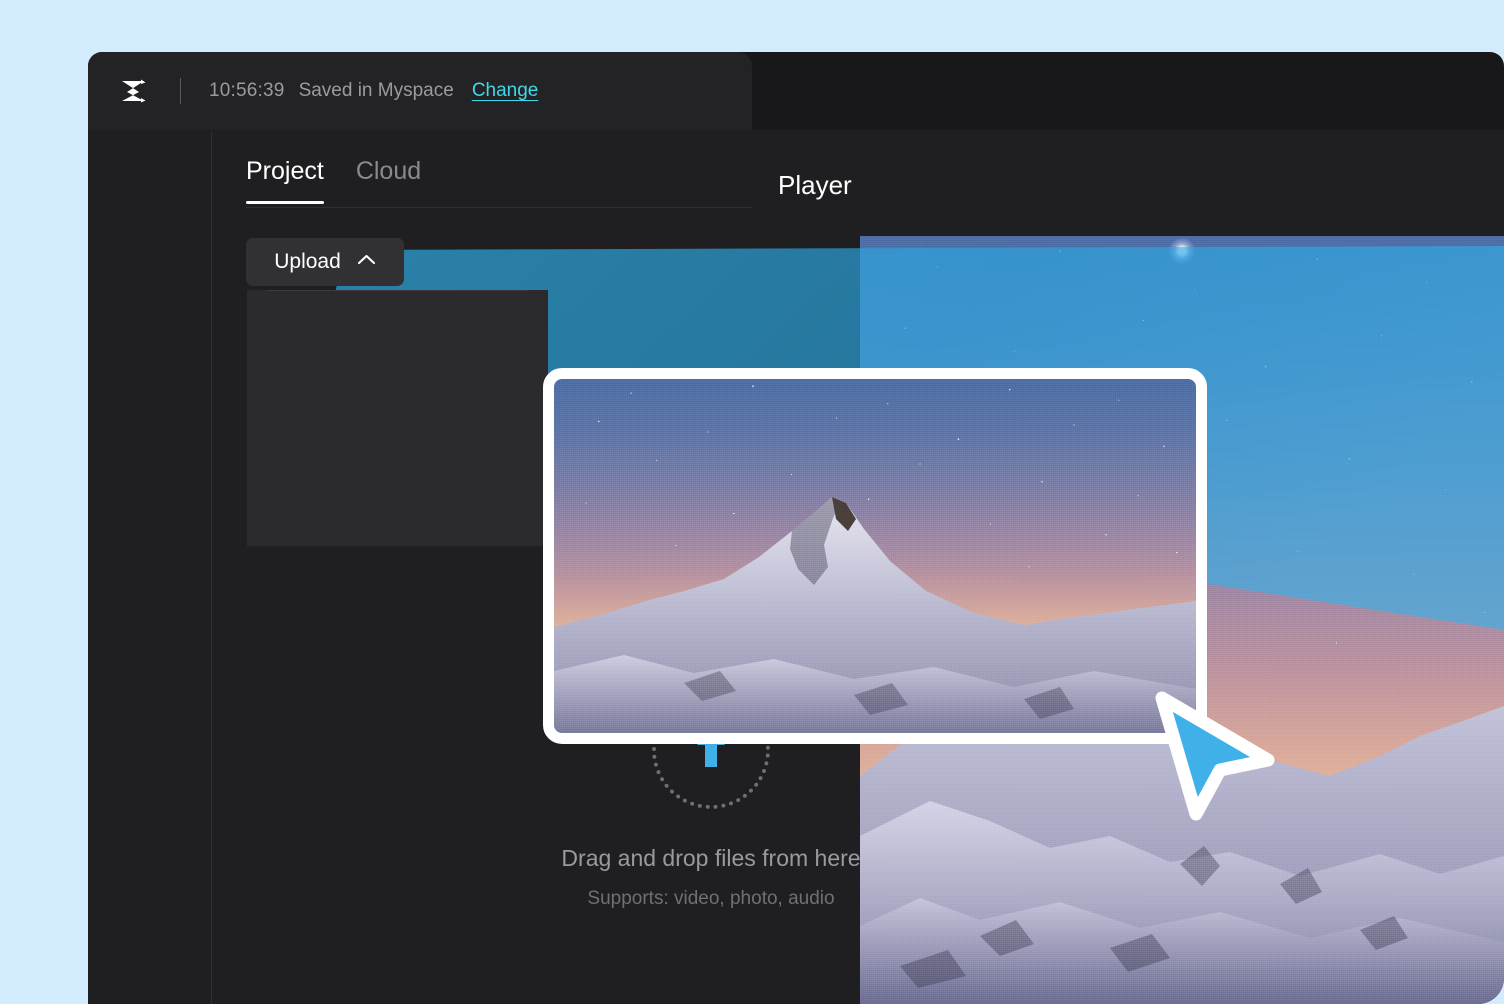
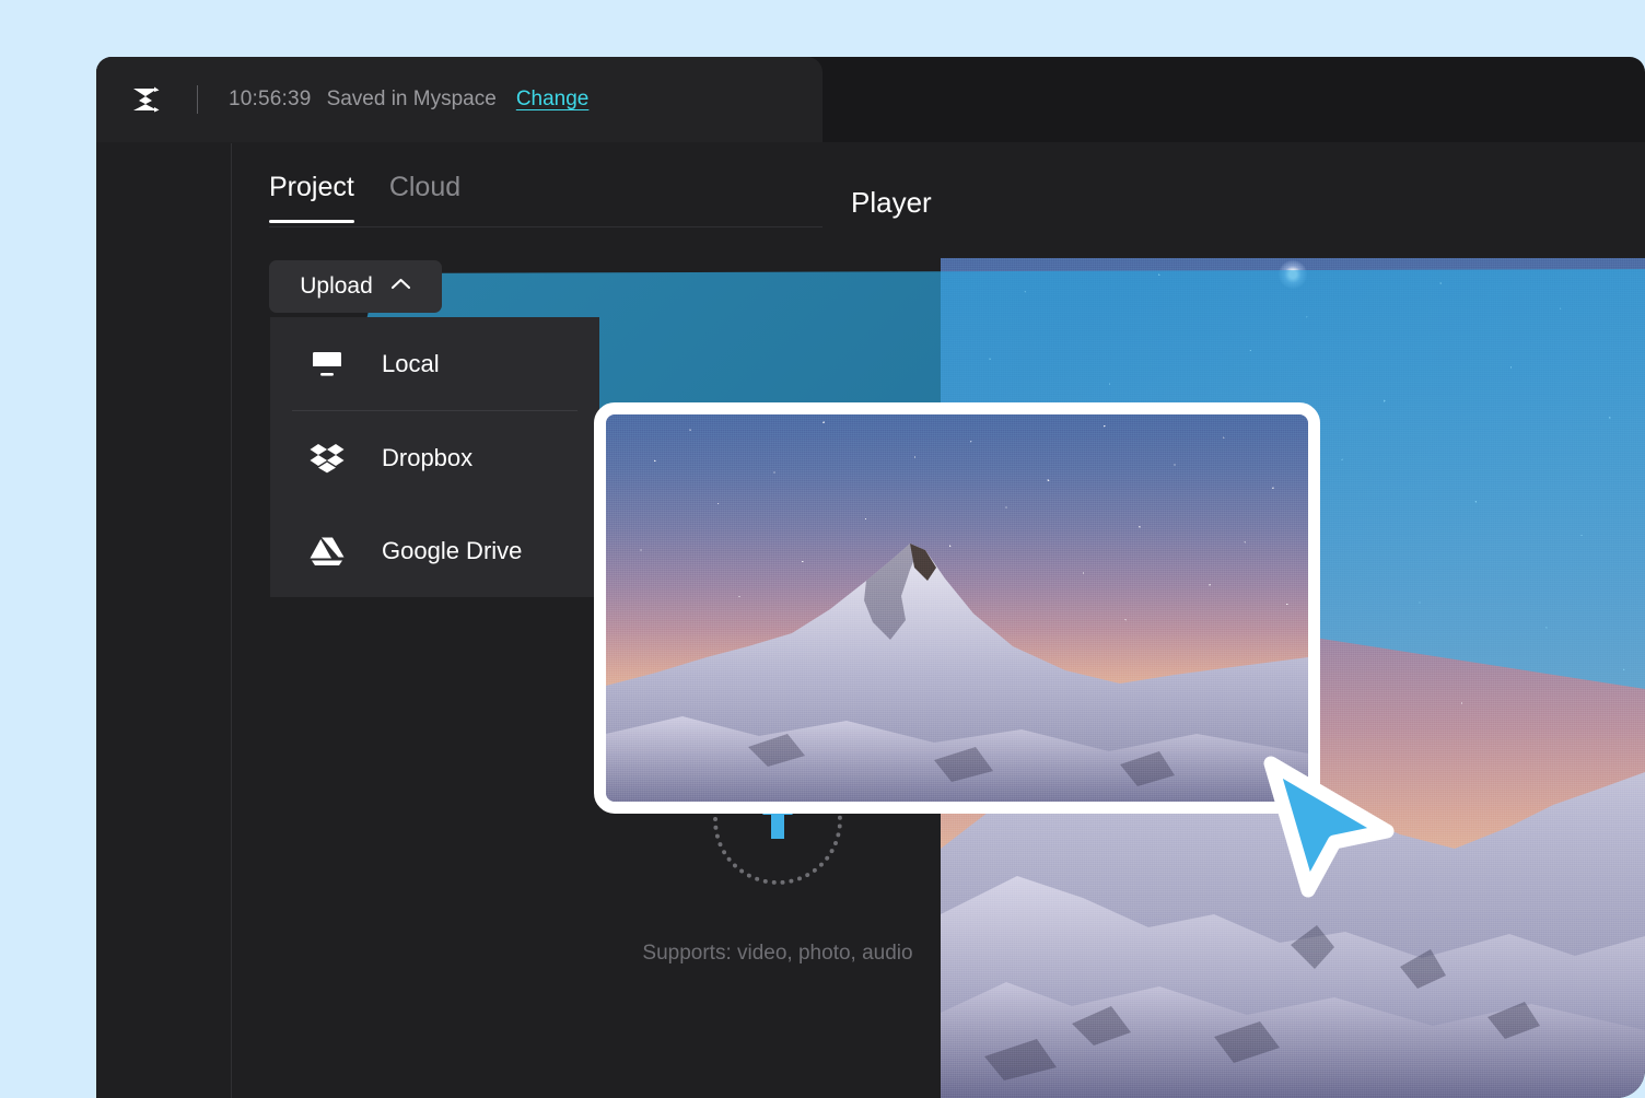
  10:56:39
  Saved in Myspace
  Change
  Project
  Cloud
- Drag and drop files from here
  Supports: video, photo, audio
  Player
  Upload
+ Local
+ Dropbox
+ Google Drive
